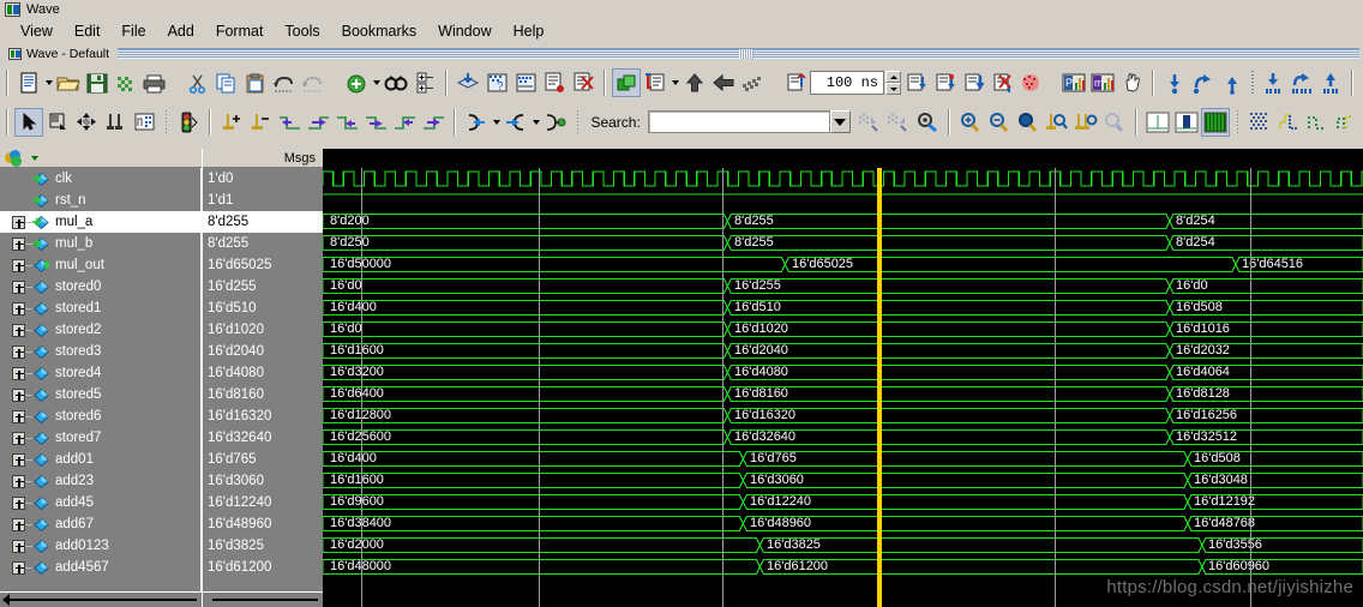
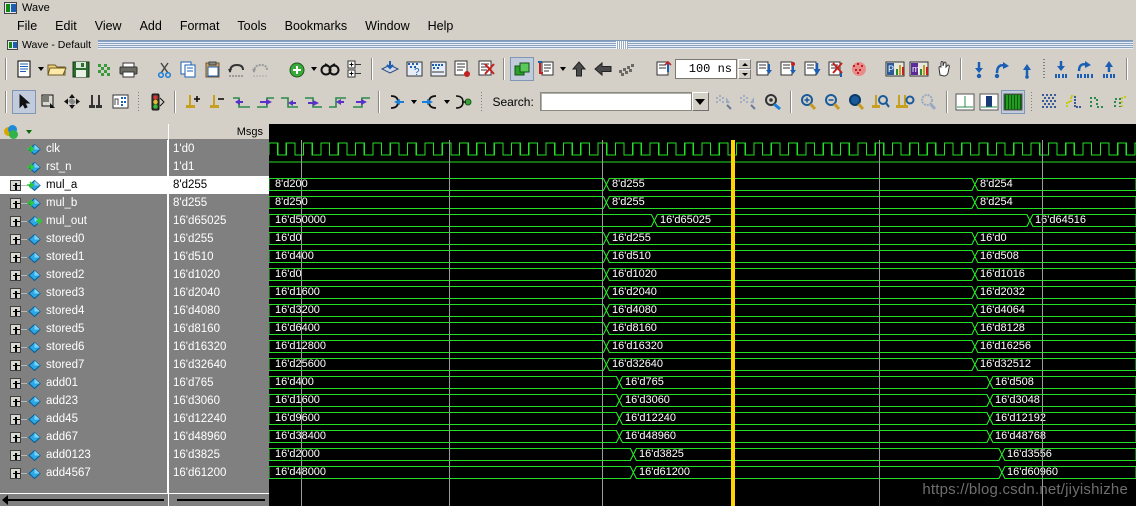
  Wave
- View
+ File
  Edit
- File
+ View
  Add
  Format
  Tools
  Bookmarks
  Window
  Help
  Wave - Default
  ?
  100 ns
  P
  m
  Search:
  clk
  rst_n
  mul_a
  mul_b
  mul_out
  stored0
  stored1
  stored2
  stored3
  stored4
  stored5
  stored6
  stored7
  add01
  add23
  add45
  add67
  add0123
  add4567
  Msgs
  1'd0
  1'd1
  8'd255
  8'd255
  16'd65025
  16'd255
  16'd510
  16'd1020
  16'd2040
  16'd4080
  16'd8160
  16'd16320
  16'd32640
  16'd765
  16'd3060
  16'd12240
  16'd48960
  16'd3825
  16'd61200
  8'd200
  8'd255
  8'd254
  8'd250
  8'd255
  8'd254
  16'd50000
  16'd65025
  16'd64516
  16'd0
  16'd255
  16'd0
  16'd400
  16'd510
  16'd508
  16'd0
  16'd1020
  16'd1016
  16'd1600
  16'd2040
  16'd2032
  16'd3200
  16'd4080
  16'd4064
  16'd6400
  16'd8160
  16'd8128
  16'd12800
  16'd16320
  16'd16256
  16'd25600
  16'd32640
  16'd32512
  16'd400
  16'd765
  16'd508
  16'd1600
  16'd3060
  16'd3048
  16'd9600
  16'd12240
  16'd1219
  16'd38400
  16'd48960
  16'd4876
  16'd2000
  16'd3825
  16'd356
  16'd48000
  16'd61200
  16'd6060
  https://blog.csdn.net/jiyishizhe
